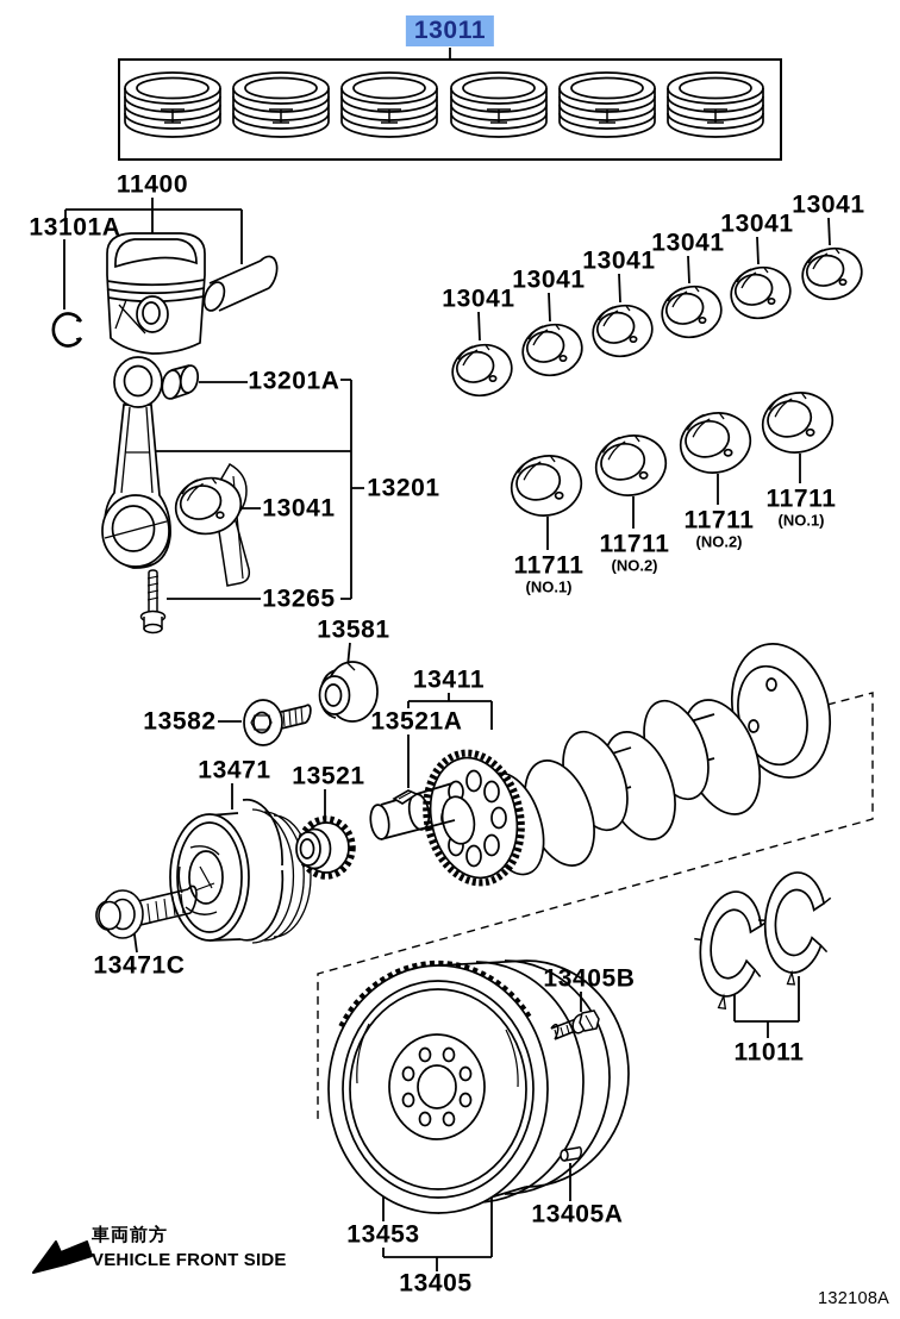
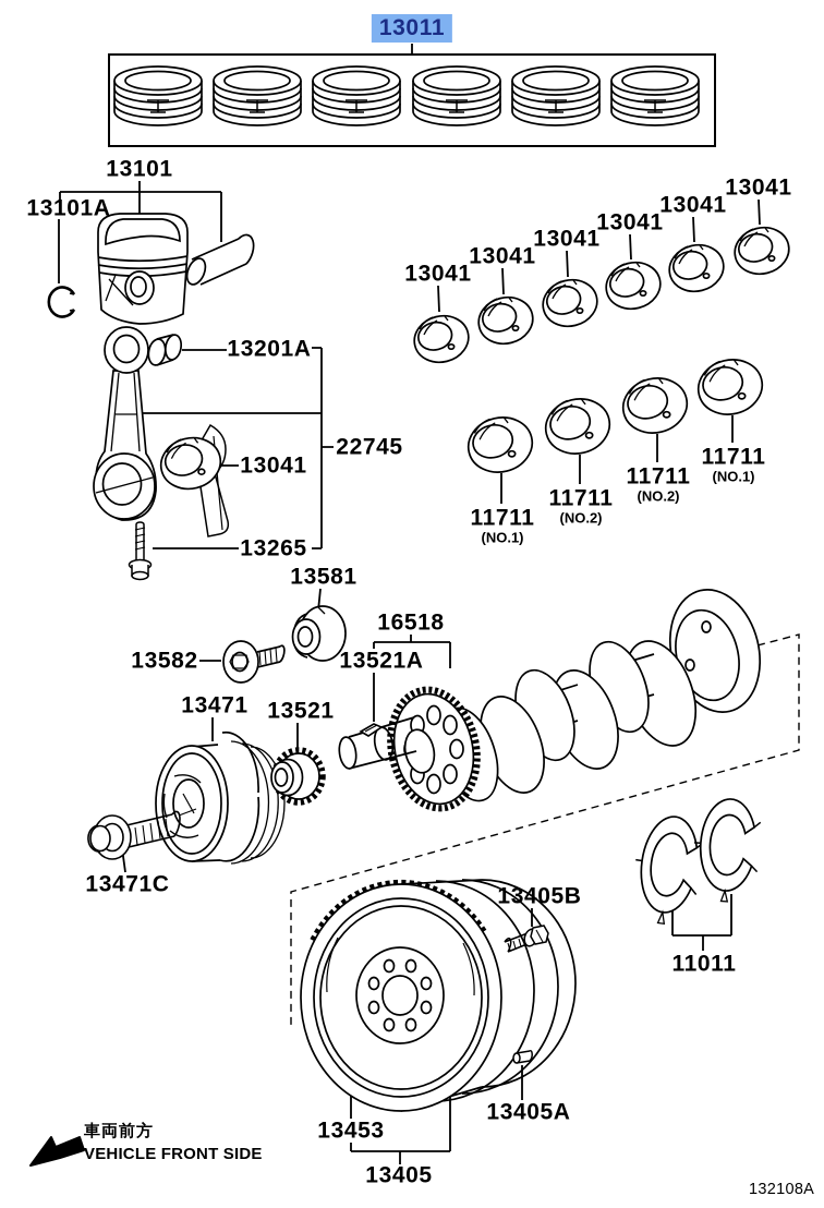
  13011
- 11400
+ 13101
  13101A
  13201A
- 13201
+ 22745
  13041
  13265
  13041
  13041
  13041
  13041
  13041
  13041
  11711
  (NO.1)
  11711
  (NO.2)
  11711
  (NO.2)
  11711
  (NO.1)
  13581
  13582
- 13411
+ 16518
  13521A
  13471
  13521
  13471C
  13405B
  11011
  13405A
  13453
  13405
  車両前方
  VEHICLE FRONT SIDE
  132108A
